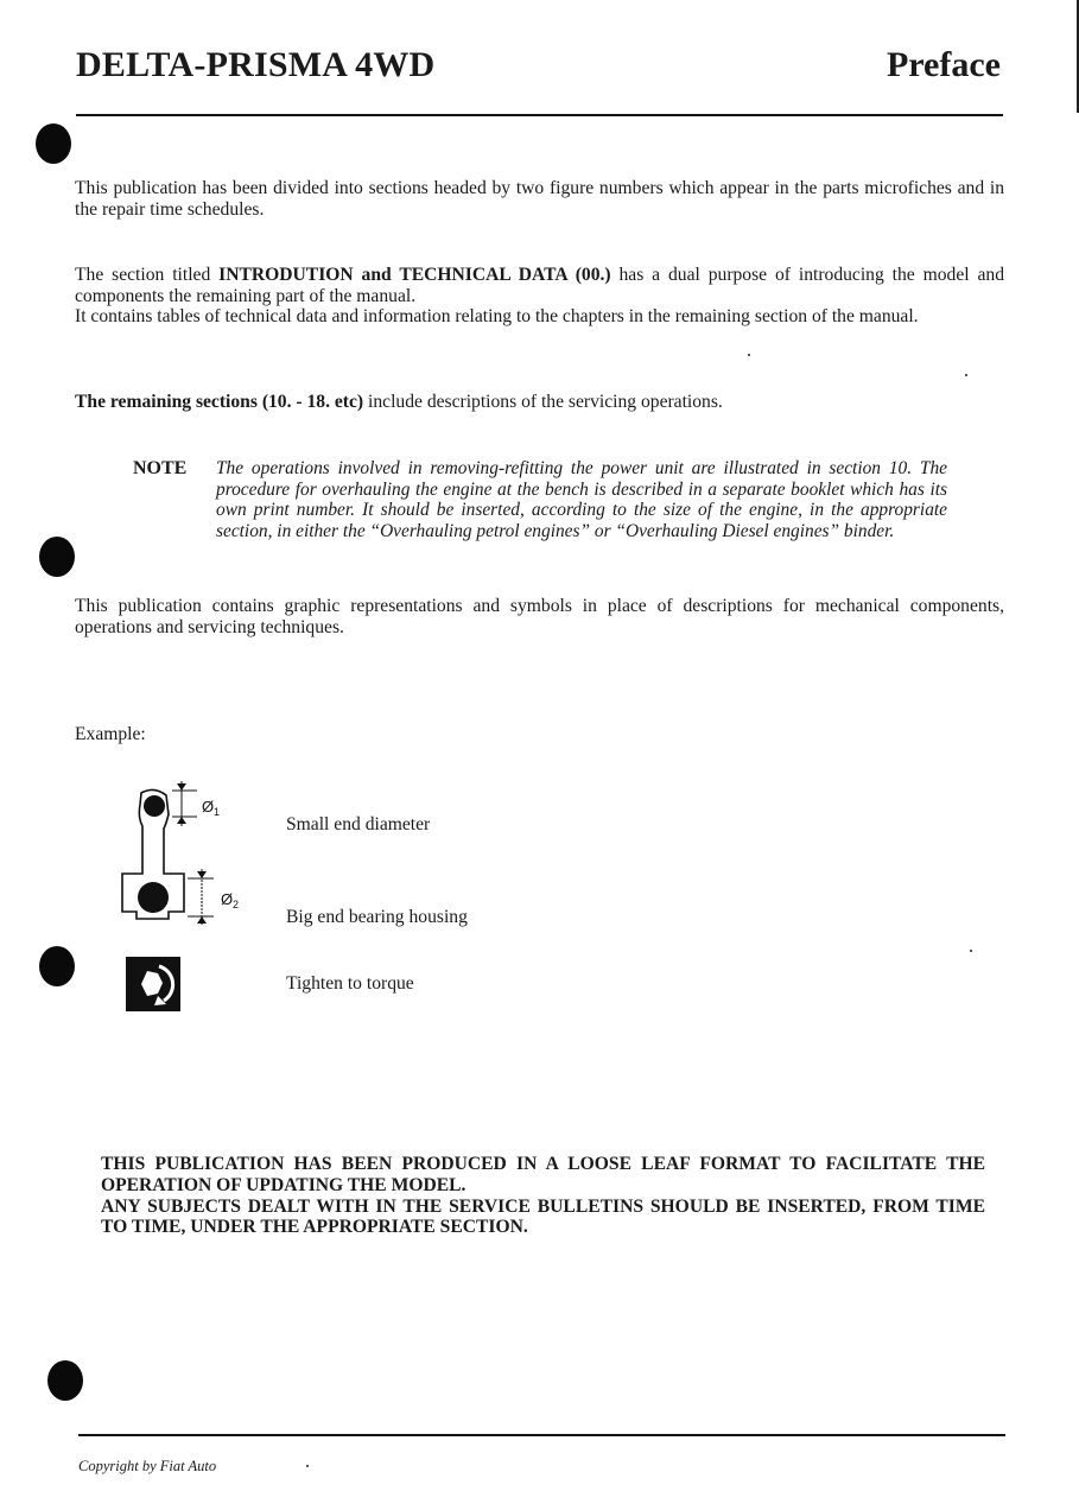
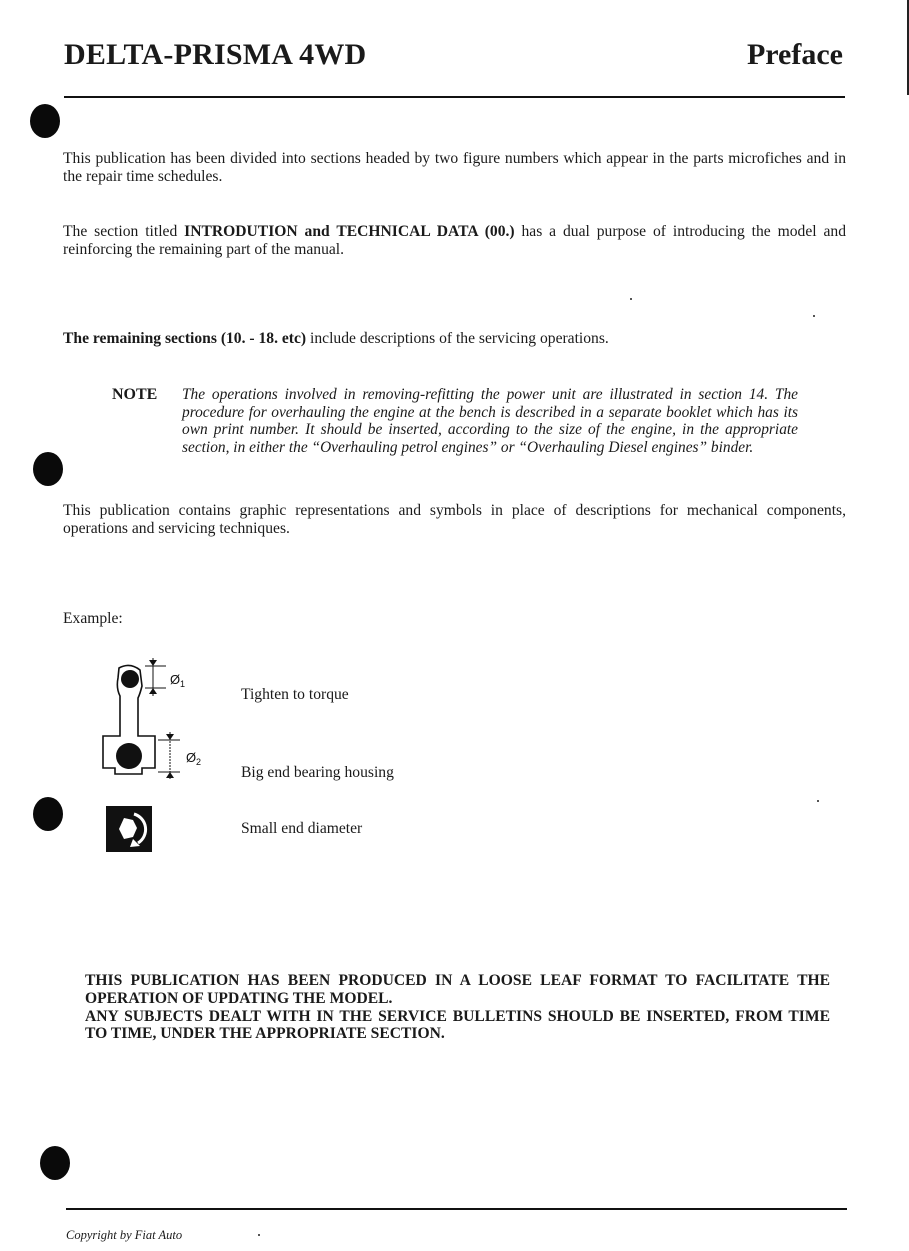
  DELTA-PRISMA 4WD
  Preface
  This publication has been divided into sections headed by two figure numbers which appear in the parts microfiches and in the repair time schedules.
- The section titled INTRODUTION and TECHNICAL DATA (00.) has a dual purpose of introducing the model and components the remaining part of the manual.
+ The section titled INTRODUTION and TECHNICAL DATA (00.) has a dual purpose of introducing the model and reinforcing the remaining part of the manual.
- It contains tables of technical data and information relating to the chapters in the remaining section of the manual.
  The remaining sections (10. - 18. etc) include descriptions of the servicing operations.
  NOTE
- The operations involved in removing-refitting the power unit are illustrated in section 10. The procedure for overhauling the engine at the bench is described in a separate booklet which has its own print number. It should be inserted, according to the size of the engine, in the appropriate section, in either the “Overhauling petrol engines” or “Overhauling Diesel engines” binder.
+ The operations involved in removing-refitting the power unit are illustrated in section 14. The procedure for overhauling the engine at the bench is described in a separate booklet which has its own print number. It should be inserted, according to the size of the engine, in the appropriate section, in either the “Overhauling petrol engines” or “Overhauling Diesel engines” binder.
  This publication contains graphic representations and symbols in place of descriptions for mechanical components, operations and servicing techniques.
  Example:
  Ø
  1
  Ø
  2
- Small end diameter
+ Tighten to torque
  Big end bearing housing
- Tighten to torque
+ Small end diameter
  THIS PUBLICATION HAS BEEN PRODUCED IN A LOOSE LEAF FORMAT TO FACILITATE THE OPERATION OF UPDATING THE MODEL.
  ANY SUBJECTS DEALT WITH IN THE SERVICE BULLETINS SHOULD BE INSERTED, FROM TIME TO TIME, UNDER THE APPROPRIATE SECTION.
  Copyright by Fiat Auto
